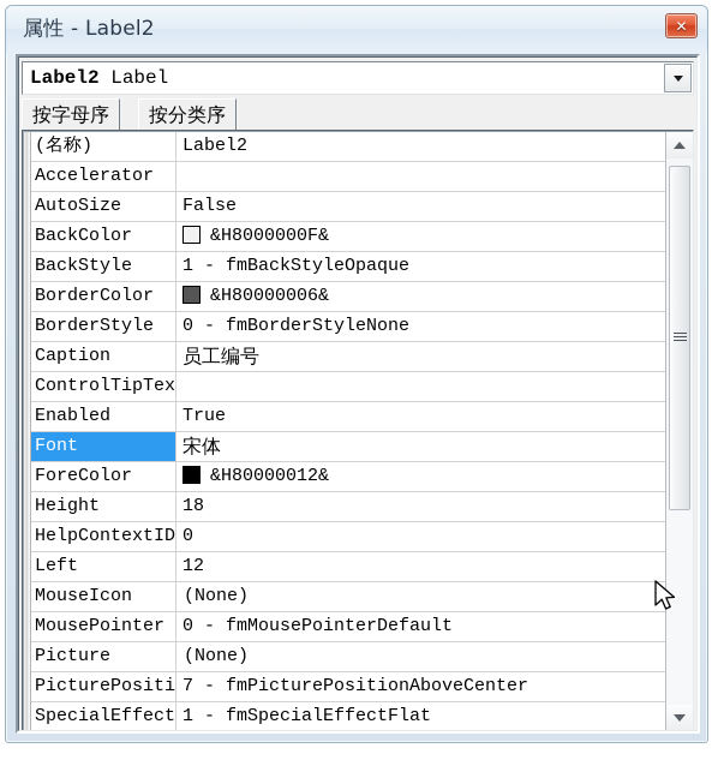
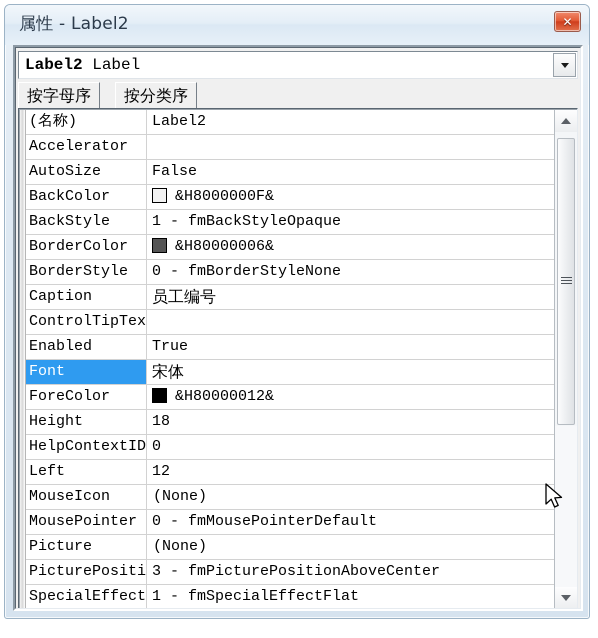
  属性 - Label2
  ✕
  Label2 Label
  按字母序
  按分类序
  (名称)
  Label2
  Accelerator
  AutoSize
  False
  BackColor
  &H8000000F&
  BackStyle
  1 - fmBackStyleOpaque
  BorderColor
  &H80000006&
  BorderStyle
  0 - fmBorderStyleNone
  Caption
  员工编号
  ControlTipTex
  Enabled
  True
  Font
  宋体
  ForeColor
  &H80000012&
  Height
  18
  HelpContextID
  0
  Left
  12
  MouseIcon
  (None)
  MousePointer
  0 - fmMousePointerDefault
  Picture
  (None)
  PicturePositi
- 7 - fmPicturePositionAboveCenter
+ 3 - fmPicturePositionAboveCenter
  SpecialEffect
  1 - fmSpecialEffectFlat
